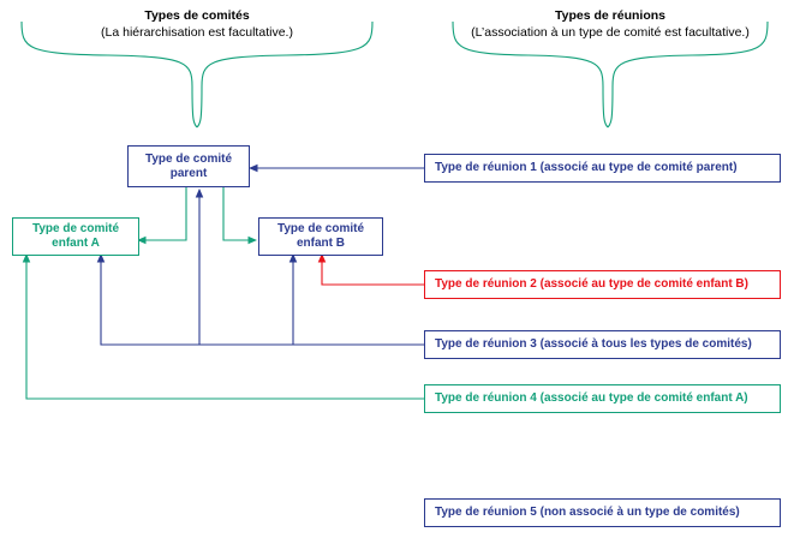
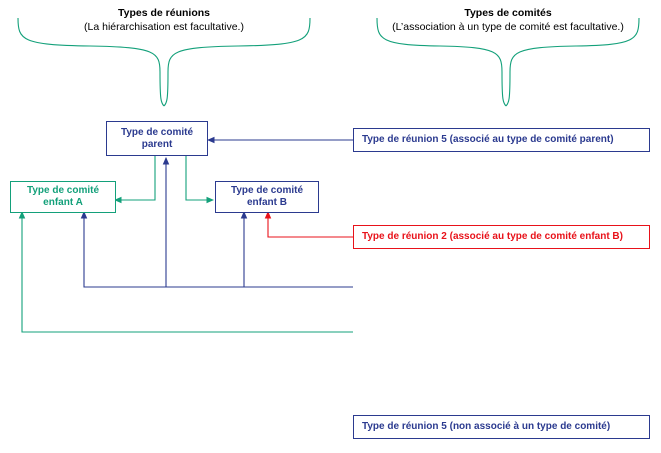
- Types de comités
+ Types de réunions
  (La hiérarchisation est facultative.)
- Types de réunions
+ Types de comités
  (L’association à un type de comité est facultative.)
  Type de comité parent
  Type de comité enfant A
  Type de comité enfant B
- Type de réunion 1 (associé au type de comité parent)
+ Type de réunion 5 (associé au type de comité parent)
  Type de réunion 2 (associé au type de comité enfant B)
- Type de réunion 3 (associé à tous les types de comités)
- Type de réunion 4 (associé au type de comité enfant A)
- Type de réunion 5 (non associé à un type de comités)
+ Type de réunion 5 (non associé à un type de comité)
